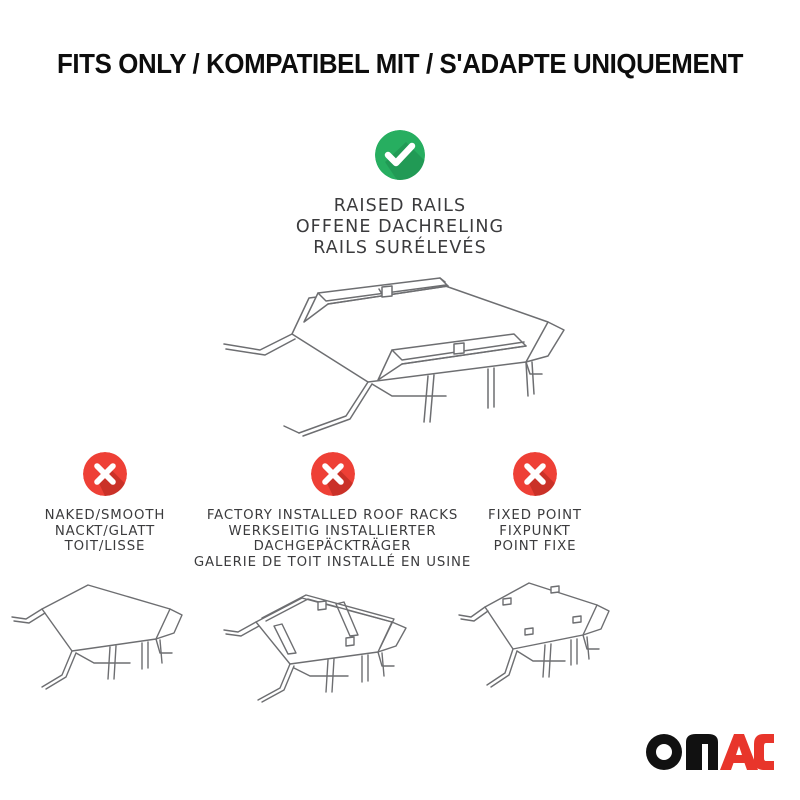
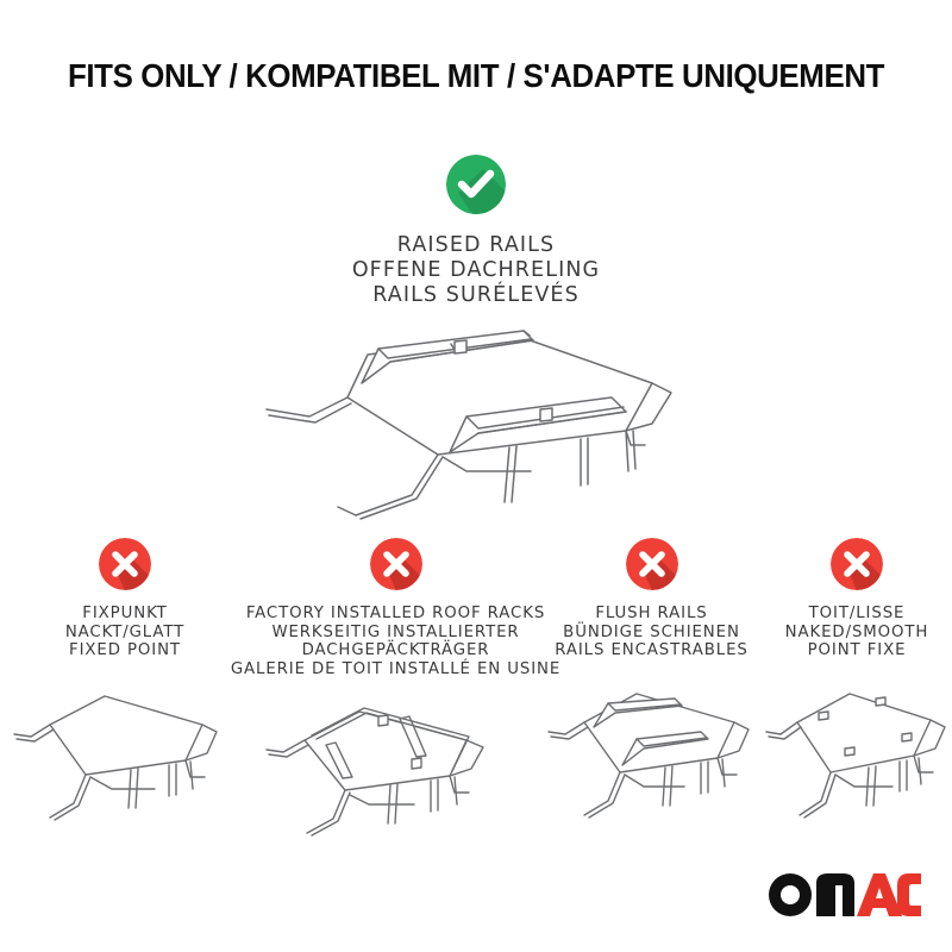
  FITS ONLY / KOMPATIBEL MIT / S'ADAPTE UNIQUEMENT
  RAISED RAILS
  OFFENE DACHRELING
  RAILS SURÉLEVÉS
- NAKED/SMOOTH
+ FIXPUNKT
  NACKT/GLATT
- TOIT/LISSE
+ FIXED POINT
  FACTORY INSTALLED ROOF RACKS
  WERKSEITIG INSTALLIERTER
  DACHGEPÄCKTRÄGER
  GALERIE DE TOIT INSTALLÉ EN USINE
+ FLUSH RAILS
+ BÜNDIGE SCHIENEN
+ RAILS ENCASTRABLES
- FIXED POINT
+ TOIT/LISSE
- FIXPUNKT
+ NAKED/SMOOTH
  POINT FIXE
